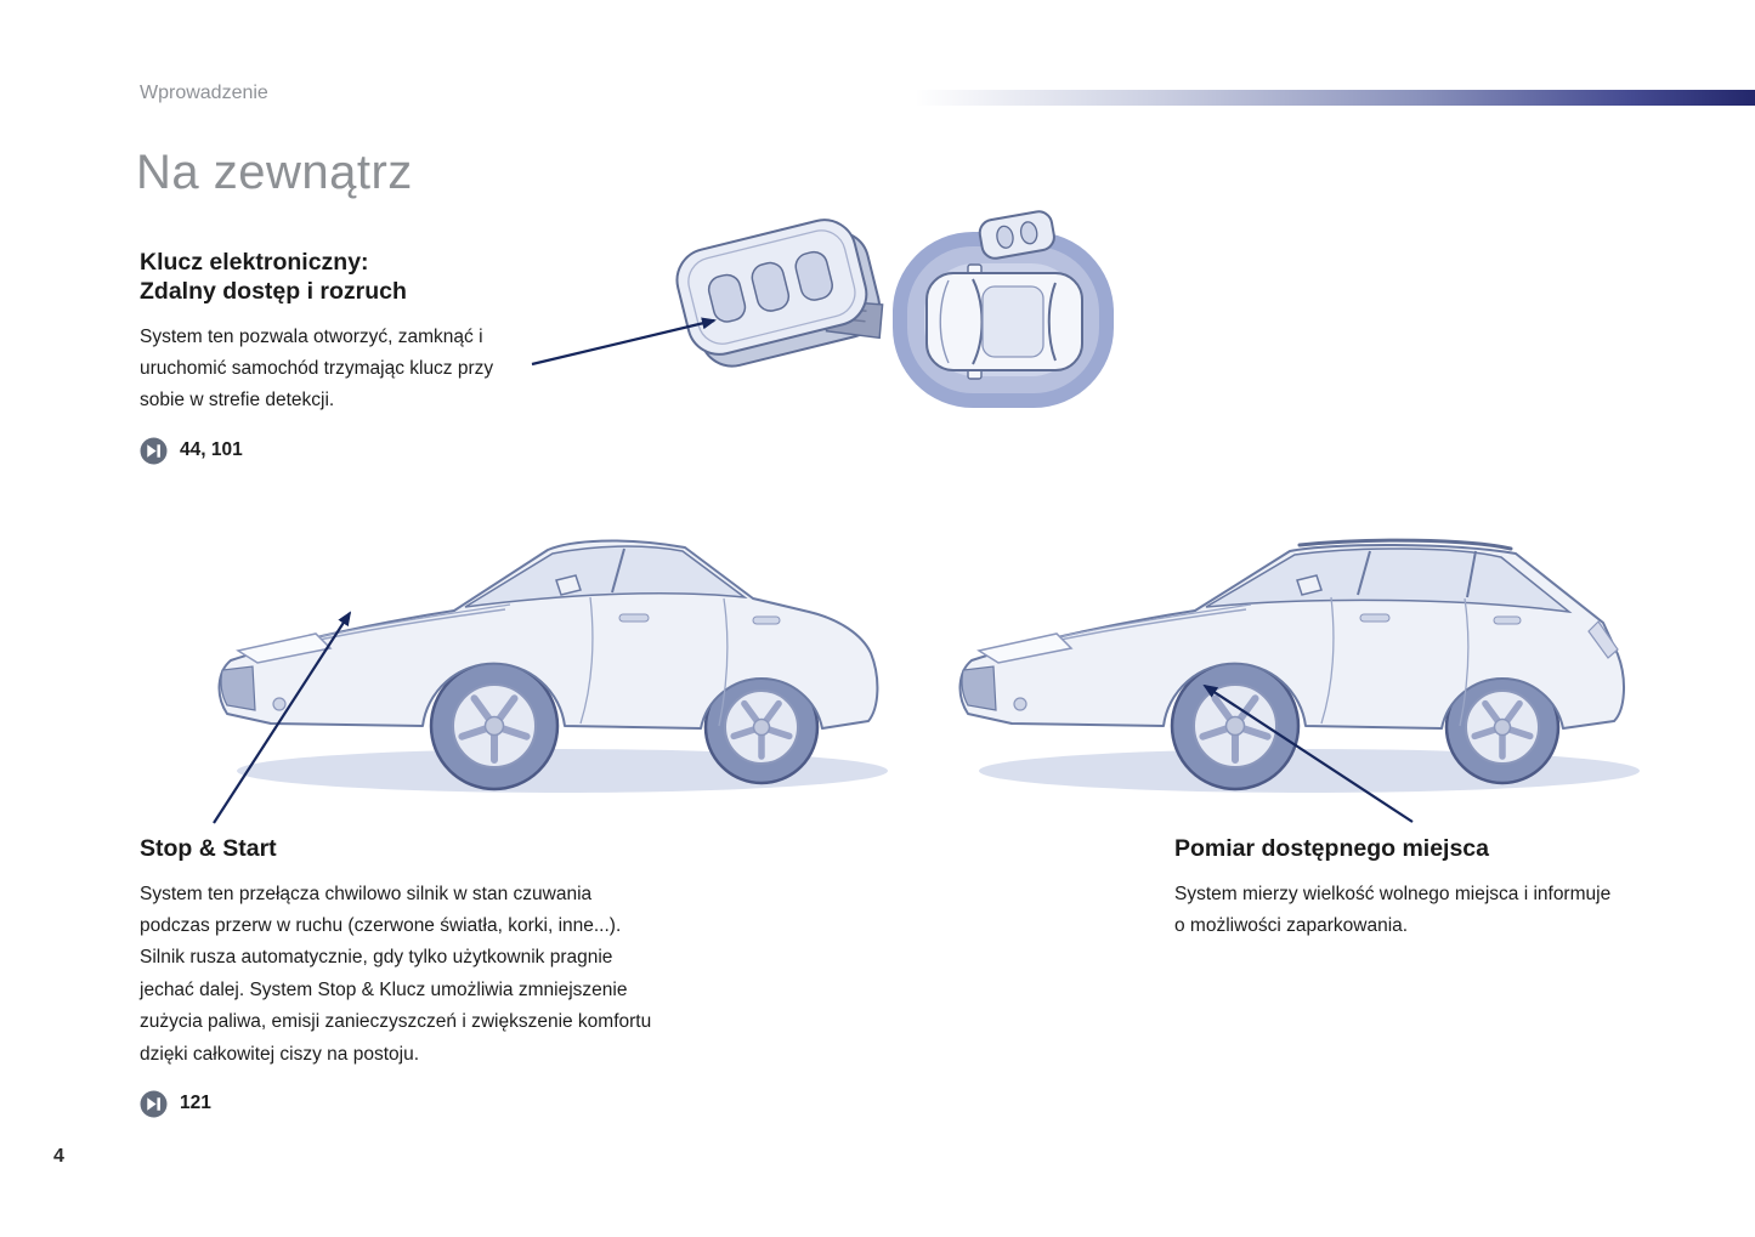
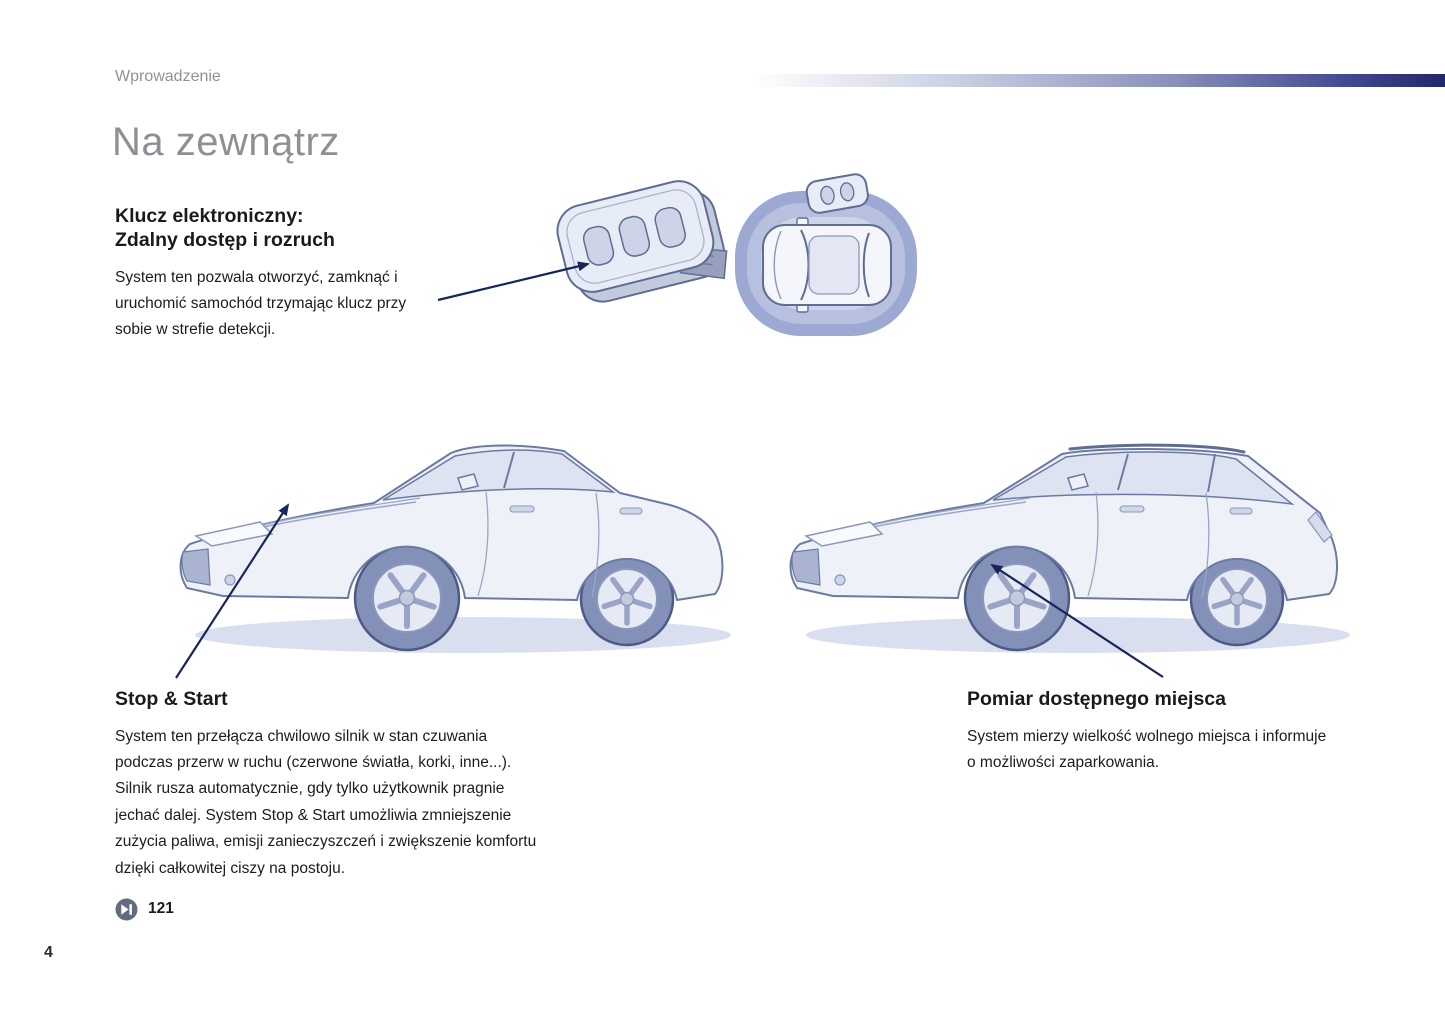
  Wprowadzenie
  Na zewnątrz
  Klucz elektroniczny:
  Zdalny dostęp i rozruch
  System ten pozwala otworzyć, zamknąć i uruchomić samochód trzymając klucz przy sobie w strefie detekcji.
- 44, 101
  Stop & Start
- System ten przełącza chwilowo silnik w stan czuwania podczas przerw w ruchu (czerwone światła, korki, inne...). Silnik rusza automatycznie, gdy tylko użytkownik pragnie jechać dalej. System Stop & Klucz umożliwia zmniejszenie zużycia paliwa, emisji zanieczyszczeń i zwiększenie komfortu dzięki całkowitej ciszy na postoju.
+ System ten przełącza chwilowo silnik w stan czuwania podczas przerw w ruchu (czerwone światła, korki, inne...). Silnik rusza automatycznie, gdy tylko użytkownik pragnie jechać dalej. System Stop & Start umożliwia zmniejszenie zużycia paliwa, emisji zanieczyszczeń i zwiększenie komfortu dzięki całkowitej ciszy na postoju.
  121
  Pomiar dostępnego miejsca
  System mierzy wielkość wolnego miejsca i informuje o możliwości zaparkowania.
  4
